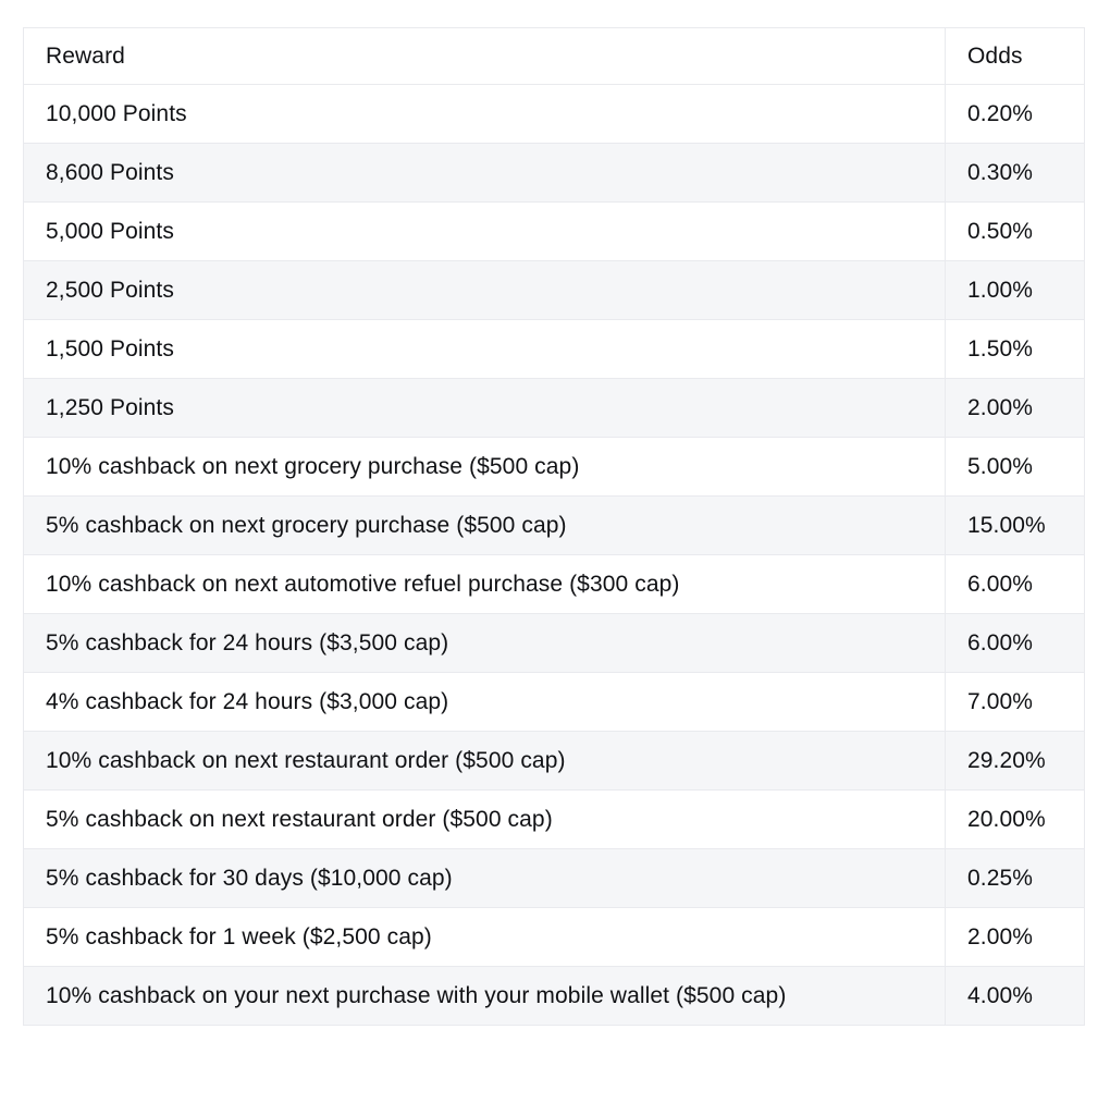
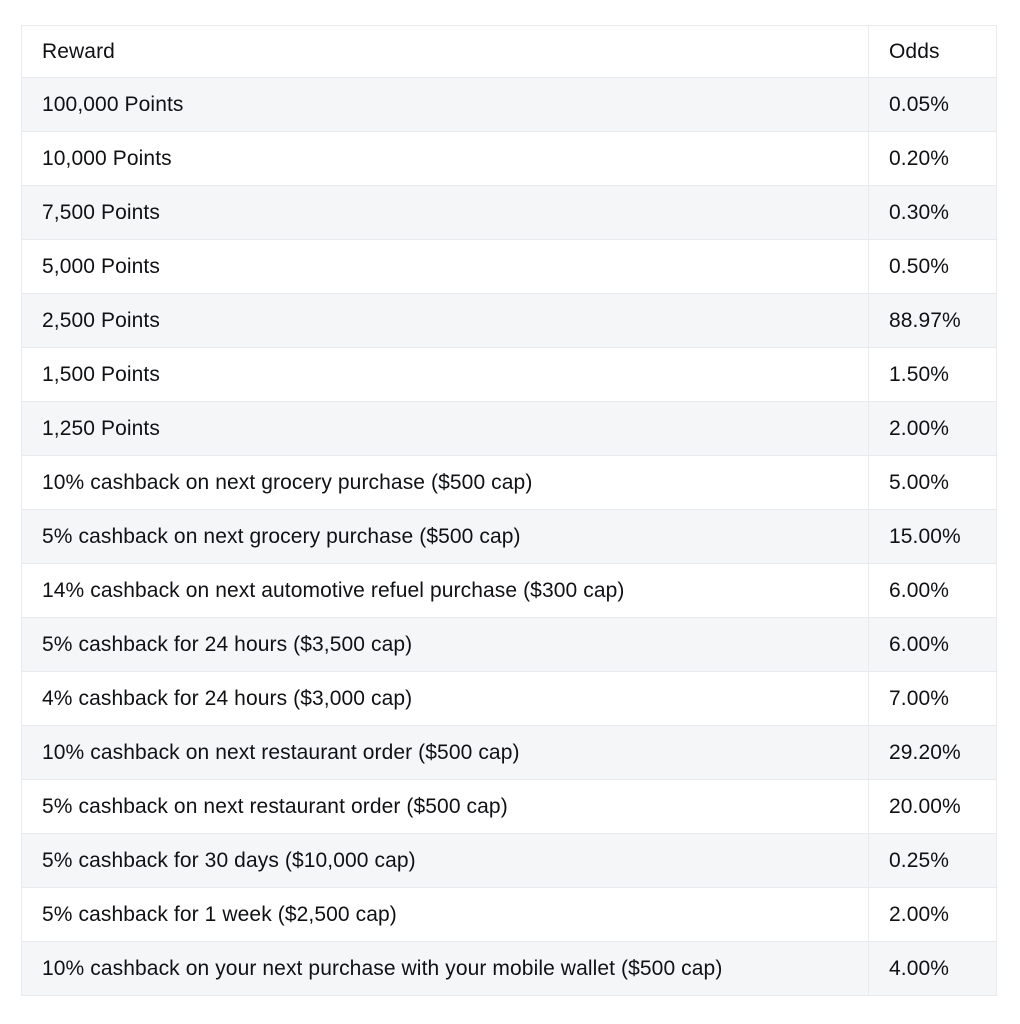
  Reward	Odds
+ 100,000 Points	0.05%
  10,000 Points	0.20%
- 8,600 Points	0.30%
+ 7,500 Points	0.30%
  5,000 Points	0.50%
- 2,500 Points	1.00%
+ 2,500 Points	88.97%
  1,500 Points	1.50%
  1,250 Points	2.00%
  10% cashback on next grocery purchase ($500 cap)	5.00%
  5% cashback on next grocery purchase ($500 cap)	15.00%
- 10% cashback on next automotive refuel purchase ($300 cap)	6.00%
+ 14% cashback on next automotive refuel purchase ($300 cap)	6.00%
  5% cashback for 24 hours ($3,500 cap)	6.00%
  4% cashback for 24 hours ($3,000 cap)	7.00%
  10% cashback on next restaurant order ($500 cap)	29.20%
  5% cashback on next restaurant order ($500 cap)	20.00%
  5% cashback for 30 days ($10,000 cap)	0.25%
  5% cashback for 1 week ($2,500 cap)	2.00%
  10% cashback on your next purchase with your mobile wallet ($500 cap)	4.00%
